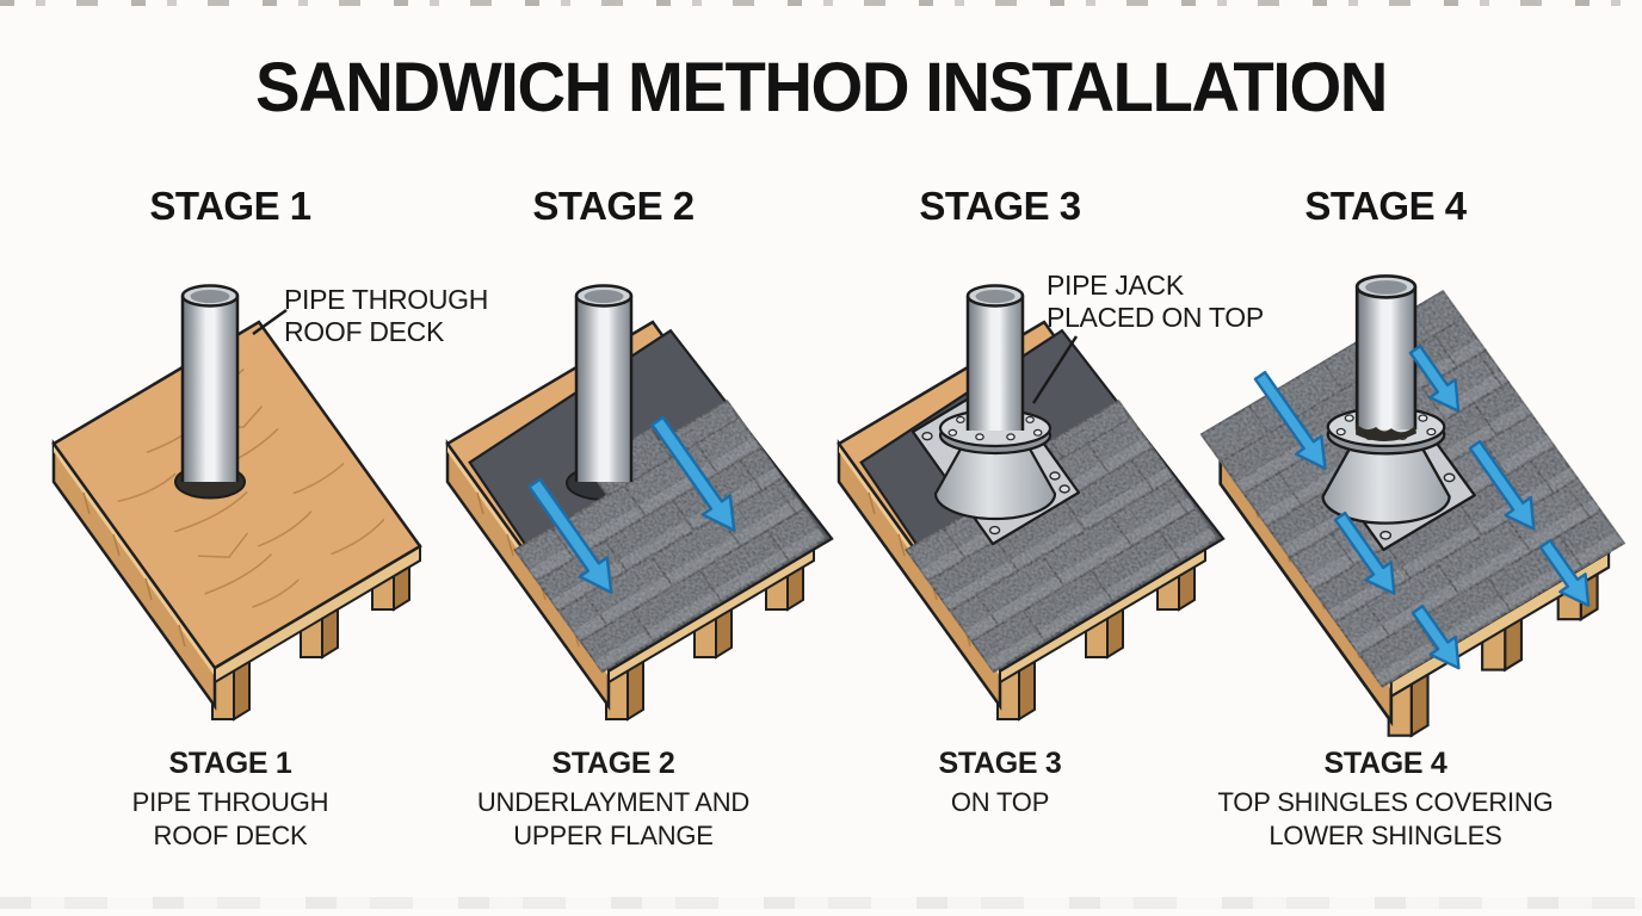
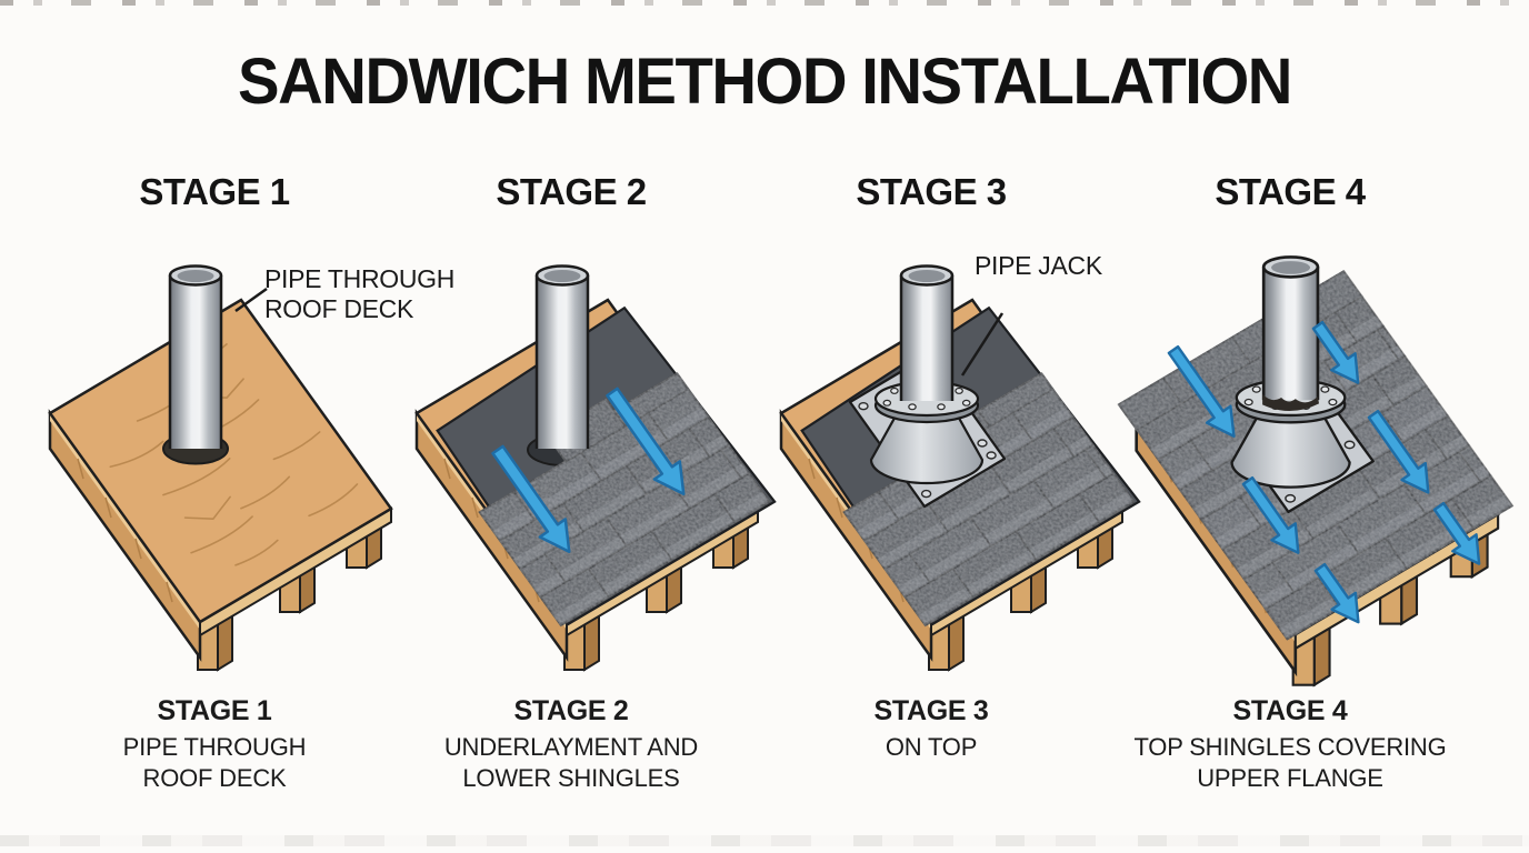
  SANDWICH METHOD INSTALLATION
  STAGE 1
  STAGE 2
  STAGE 3
  STAGE 4
  PIPE THROUGH
  ROOF DECK
  PIPE JACK
- PLACED ON TOP
  STAGE 1
  PIPE THROUGH
  ROOF DECK
  STAGE 2
  UNDERLAYMENT AND
- UPPER FLANGE
+ LOWER SHINGLES
  STAGE 3
  ON TOP
  STAGE 4
  TOP SHINGLES COVERING
- LOWER SHINGLES
+ UPPER FLANGE
